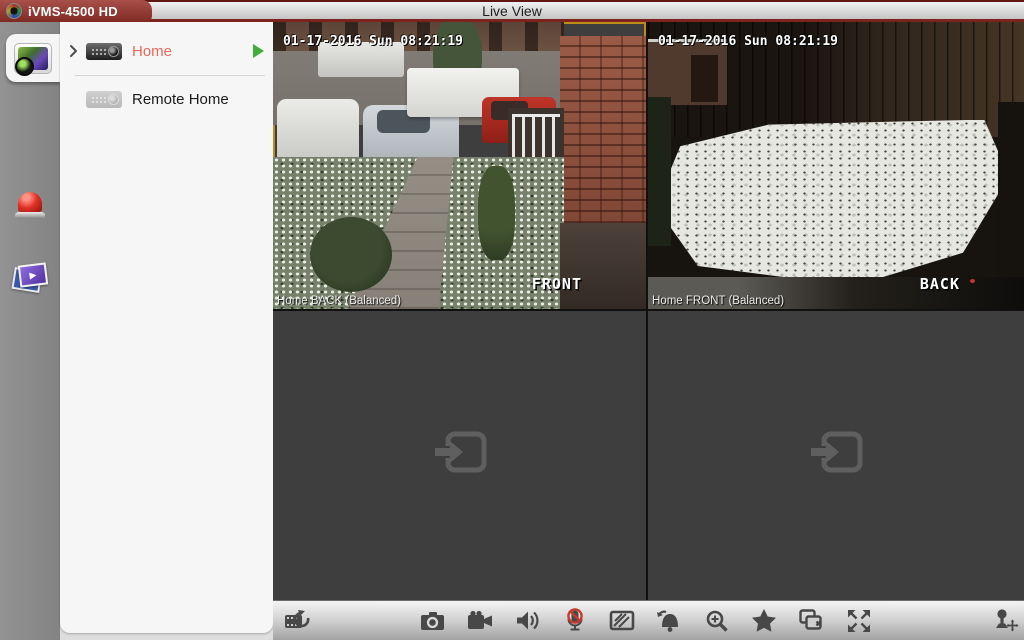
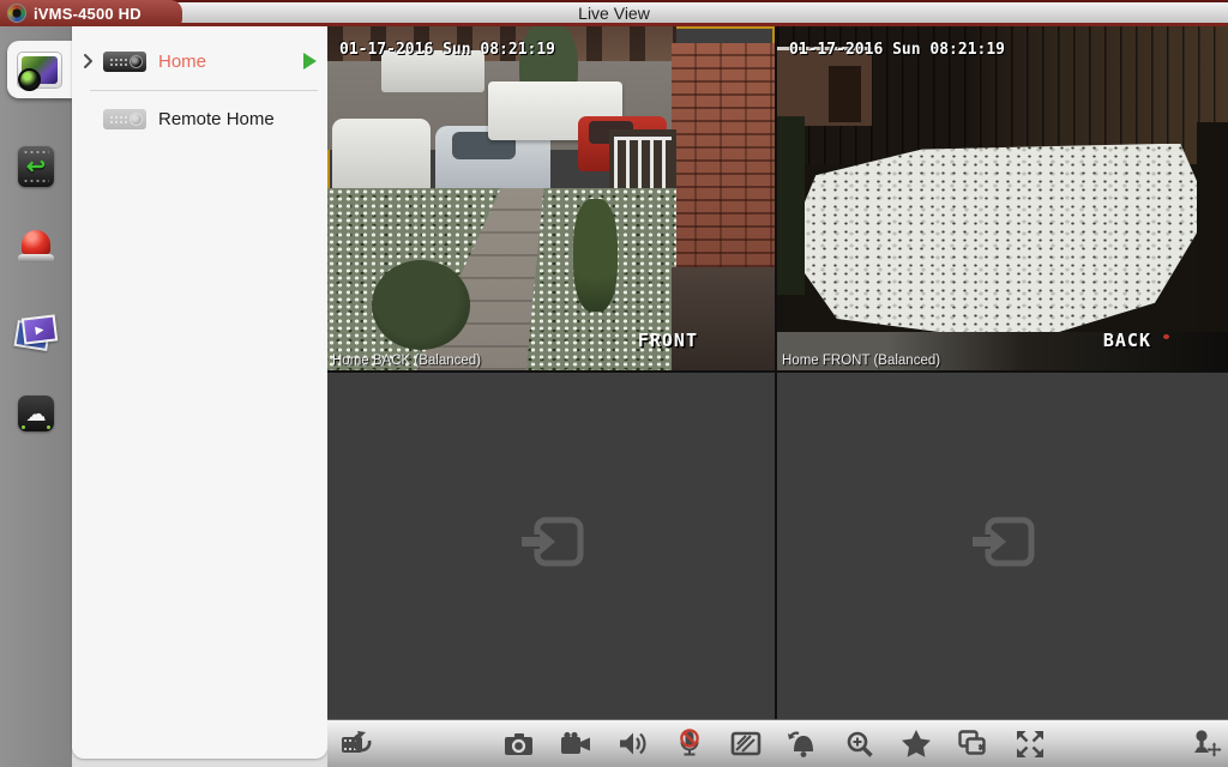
  Live View
  iVMS-4500 HD
+ ↩
+ ☁
  Home
  Remote Home
  01-17-2016 Sun 08:21:19
  FRONT
  Home BACK (Balanced)
  01-17-2016 Sun 08:21:19
  BACK
  Home FRONT (Balanced)
